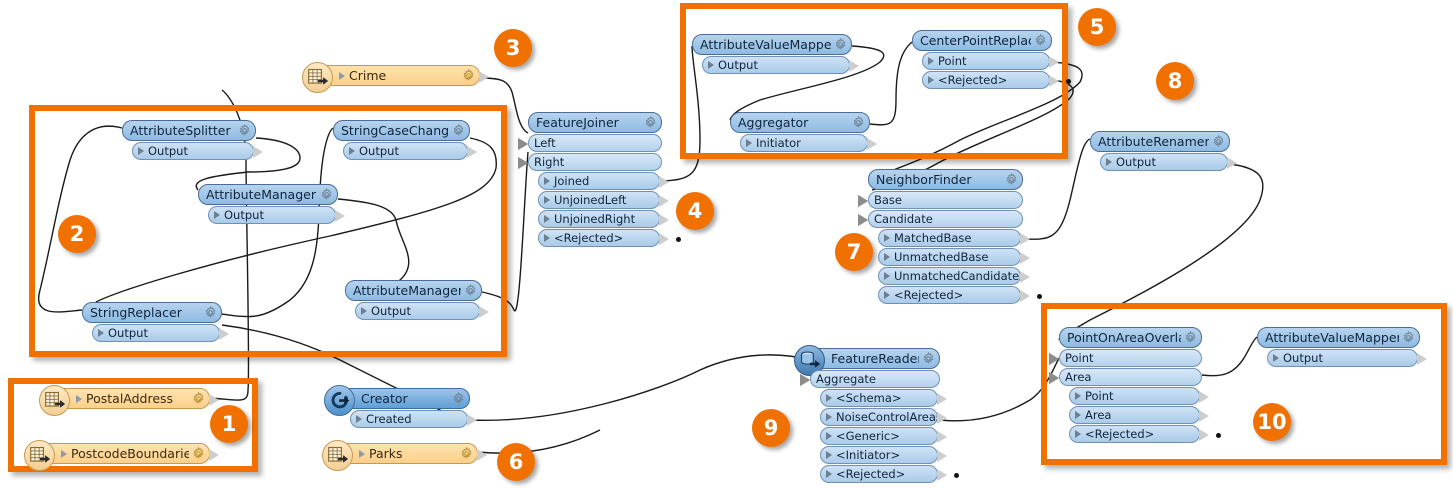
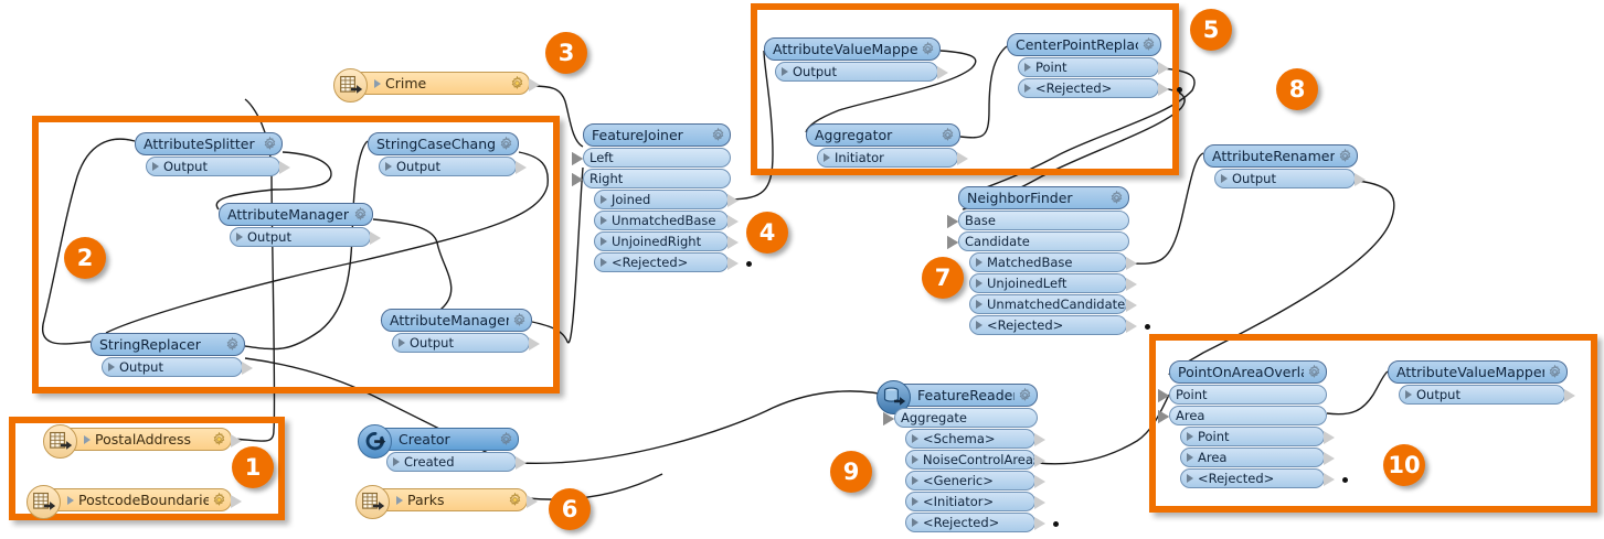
  Crime
  AttributeSplitter
  Output
  StringCaseChang
  Output
  AttributeManager
  Output
  AttributeManager
  Output
  StringReplacer
  Output
  FeatureJoiner
  Left
  Right
  Joined
- UnjoinedLeft
+ UnmatchedBase
  UnjoinedRight
  <Rejected>
  AttributeValueMappe
  Output
  Aggregator
  Initiator
  CenterPointRepla
  Point
  <Rejected>
  NeighborFinder
  Base
  Candidate
  MatchedBase
- UnmatchedBase
+ UnjoinedLeft
  UnmatchedCandidate
  <Rejected>
  AttributeRenamer
  Output
  FeatureReade
  Aggregate
  <Schema>
  NoiseControlAreas
  <Generic>
  <Initiator>
  <Rejected>
  PointOnAreaOverl
  Point
  Area
  Point
  Area
  <Rejected>
  AttributeValueMappe
  Output
  PostalAddress
  PostcodeBoundarie
  Creator
  Created
  Parks
  1
  2
  3
  4
  5
  6
  7
  8
  9
  10
